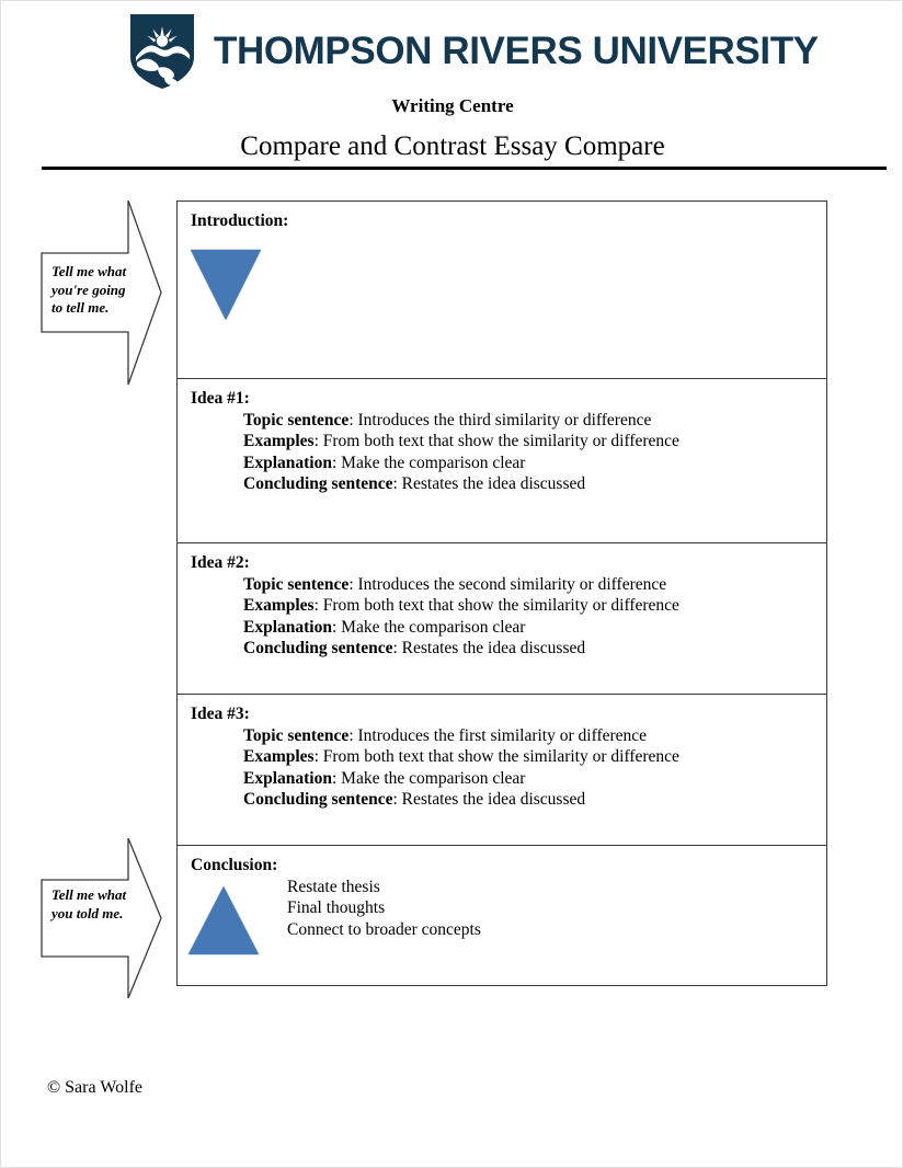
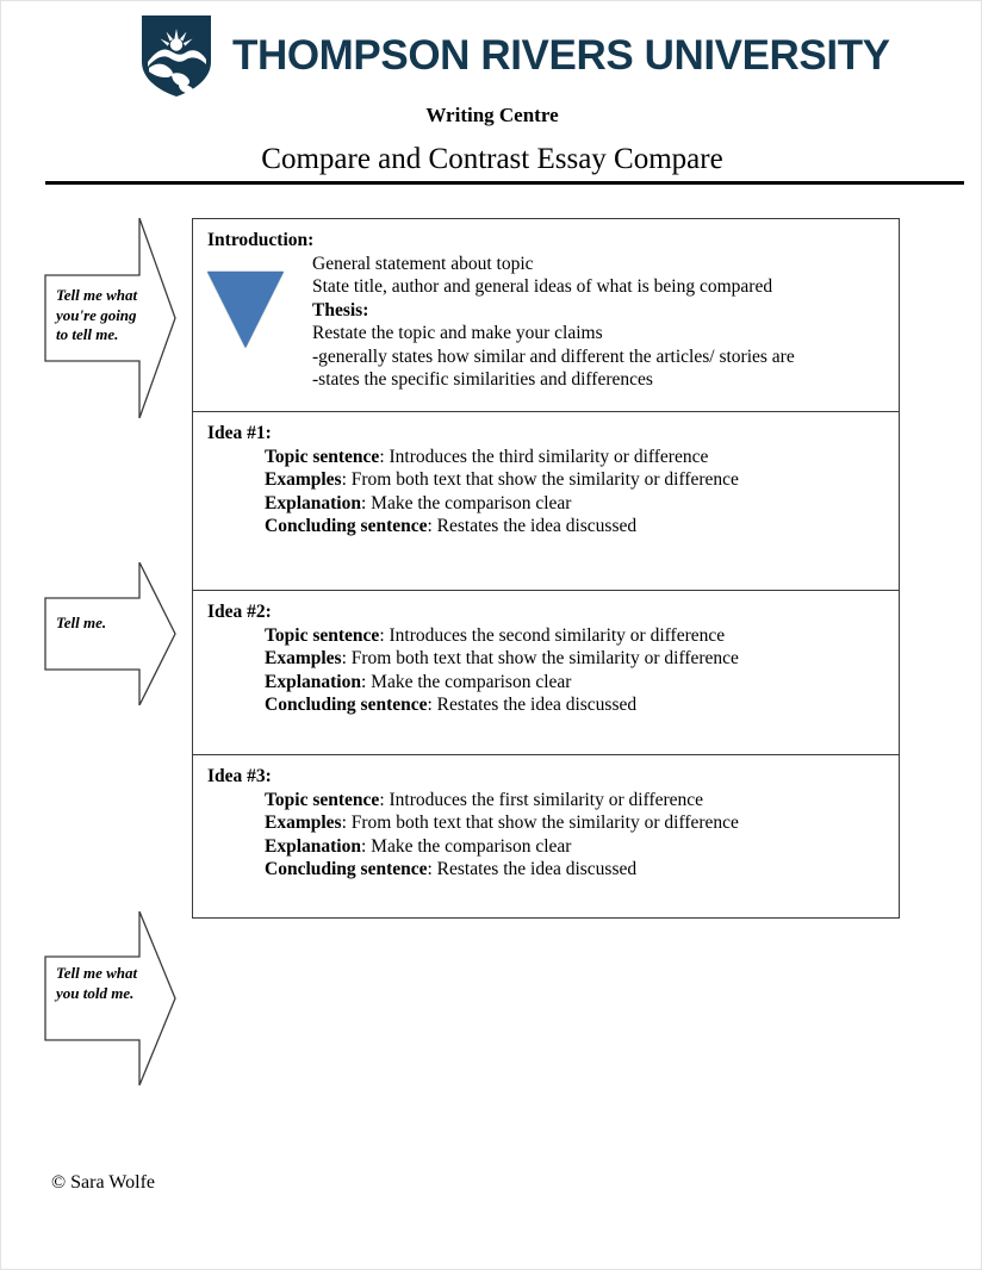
  THOMPSON RIVERS UNIVERSITY
  Writing Centre
  Compare and Contrast Essay Compare
  Tell me what you're going to tell me.
+ Tell me.
  Tell me what you told me.
  Introduction:
+ General statement about topic
+ State title, author and general ideas of what is being compared
+ Thesis:
+ Restate the topic and make your claims
+ -generally states how similar and different the articles/ stories are
+ -states the specific similarities and differences
  Idea #1:
  Topic sentence: Introduces the third similarity or difference
  Examples: From both text that show the similarity or difference
  Explanation: Make the comparison clear
  Concluding sentence: Restates the idea discussed
  Idea #2:
  Topic sentence: Introduces the second similarity or difference
  Examples: From both text that show the similarity or difference
  Explanation: Make the comparison clear
  Concluding sentence: Restates the idea discussed
  Idea #3:
  Topic sentence: Introduces the first similarity or difference
  Examples: From both text that show the similarity or difference
  Explanation: Make the comparison clear
  Concluding sentence: Restates the idea discussed
- Conclusion:
- Restate thesis
- Final thoughts
- Connect to broader concepts
  © Sara Wolfe
